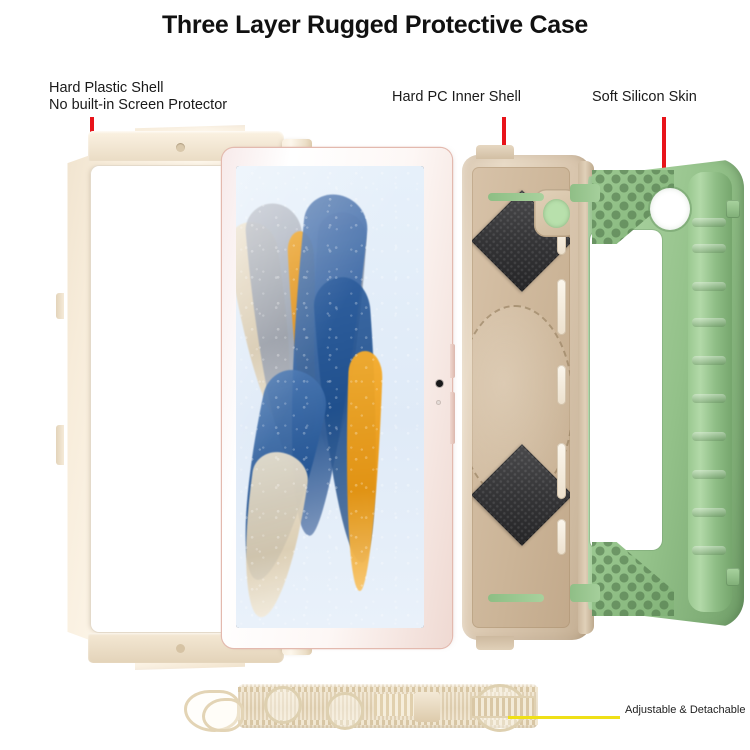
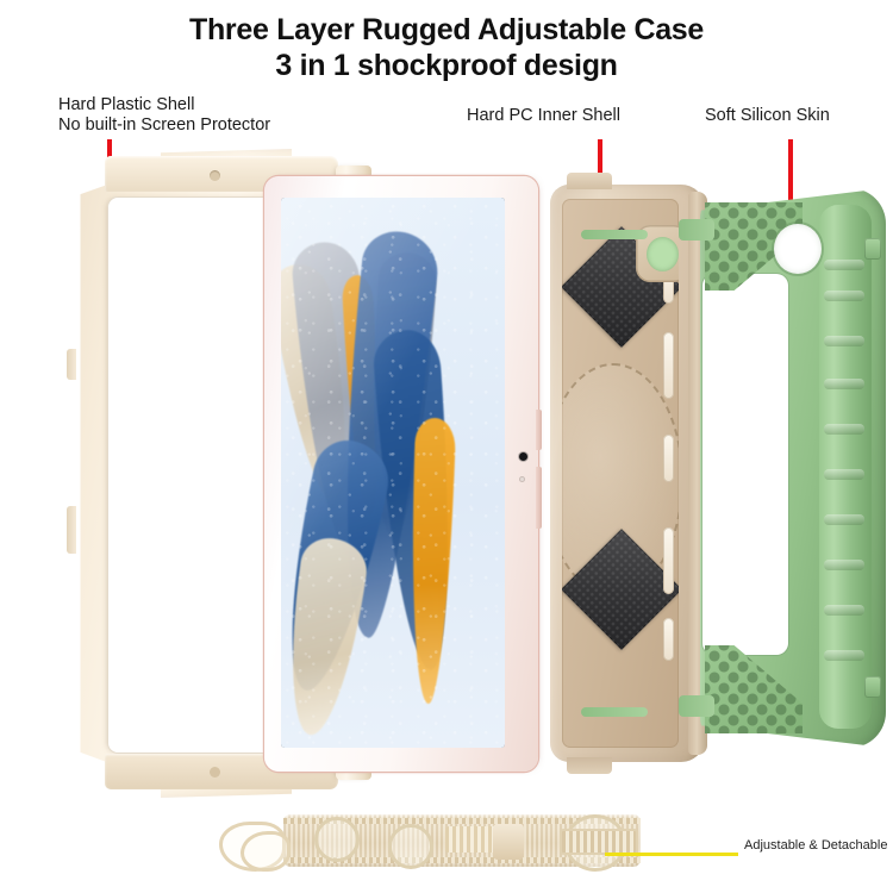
- Three Layer Rugged Protective Case
+ Three Layer Rugged Adjustable Case
+ 3 in 1 shockproof design
  Hard Plastic Shell
  No built-in Screen Protector
  Hard PC Inner Shell
  Soft Silicon Skin
  Adjustable & Detachable
